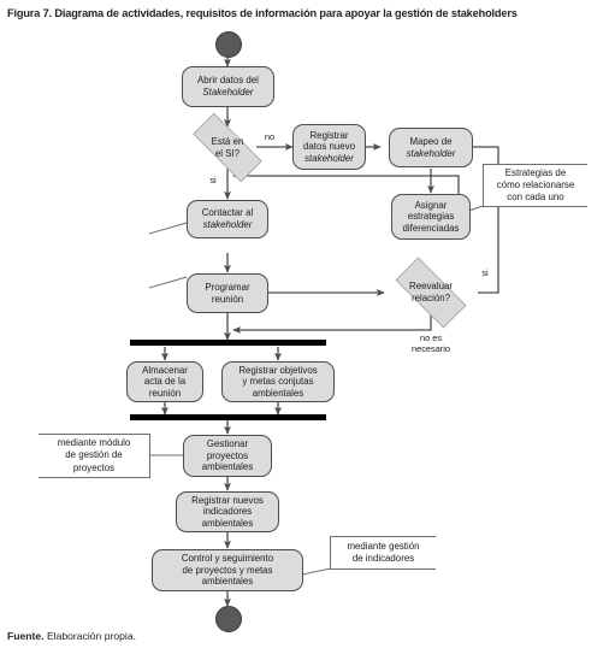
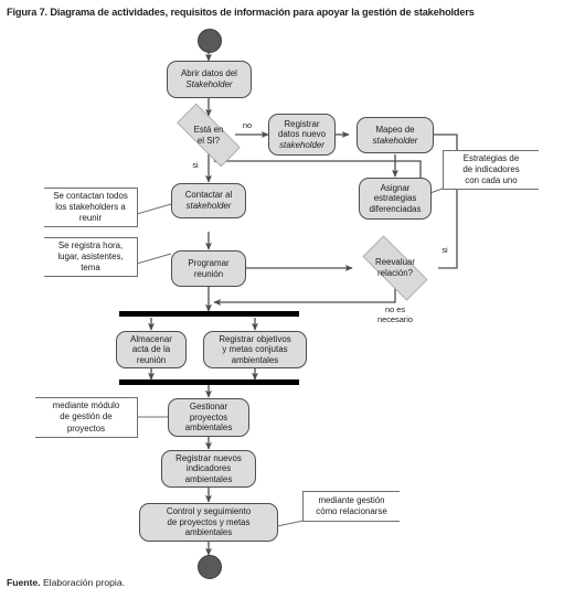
  Figura 7. Diagrama de actividades, requisitos de información para apoyar la gestión de stakeholders
  Abrir datos del
  Stakeholder
  Está en
  el SI?
  Registrar
  datos nuevo
  stakeholder
  Mapeo de
  stakeholder
  Asignar
  estrategias
  diferenciadas
  Contactar al
  stakeholder
  Programar
  reunión
  Reevaluar
  relación?
  Almacenar
  acta de la
  reunión
  Registrar objetivos
  y metas conjutas
  ambientales
  Gestionar
  proyectos
  ambientales
  Registrar nuevos
  indicadores
  ambientales
  Control y seguimiento
  de proyectos y metas
  ambientales
+ Se contactan todos
+ los stakeholders a
+ reunir
+ Se registra hora,
+ lugar, asistentes,
+ tema
  Estrategias de
- cómo relacionarse
+ de indicadores
  con cada uno
  mediante módulo
  de gestión de
  proyectos
  mediante gestión
- de indicadores
+ cómo relacionarse
  no
  si
  si
  no es
  necesario
  Fuente. Elaboración propia.
